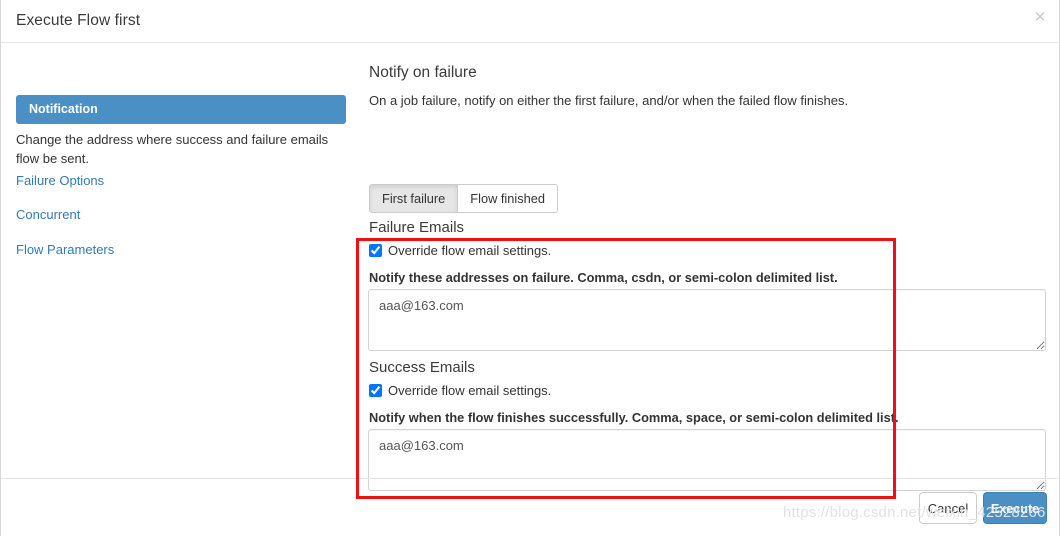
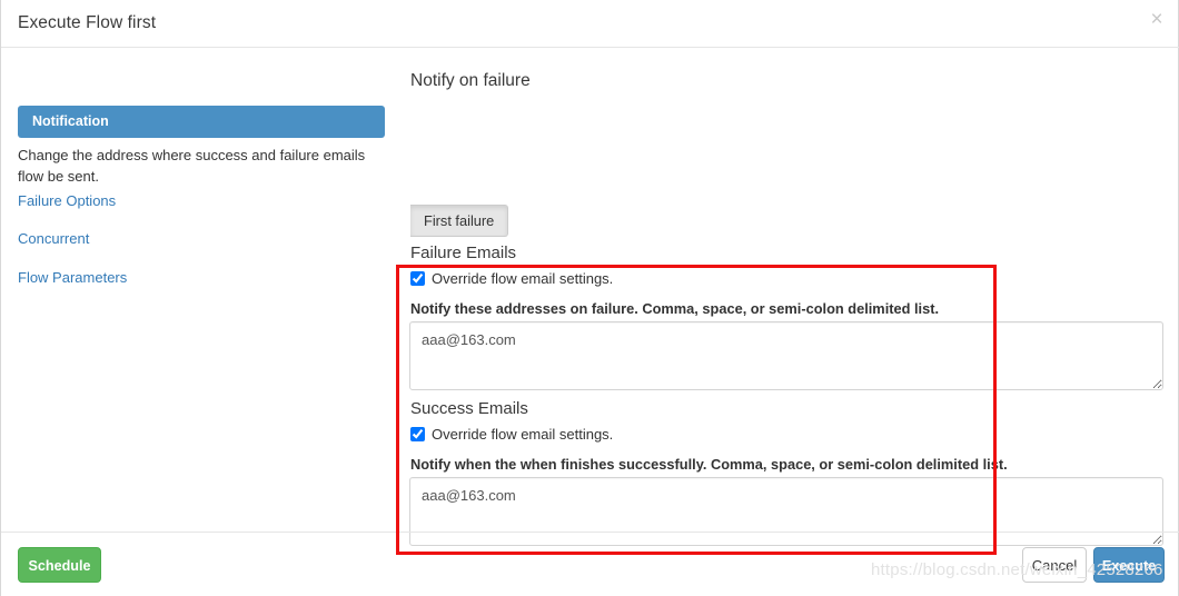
  Execute Flow first
  ×
  Notification
  Change the address where success and failure emails flow be sent.
  Failure Options
  Concurrent
  Flow Parameters
  Notify on failure
- On a job failure, notify on either the first failure, and/or when the failed flow finishes.
  First failure
- Flow finished
  Failure Emails
  Override flow email settings.
- Notify these addresses on failure. Comma, csdn, or semi-colon delimited list.
+ Notify these addresses on failure. Comma, space, or semi-colon delimited list.
  aaa@163.com
  Success Emails
  Override flow email settings.
- Notify when the flow finishes successfully. Comma, space, or semi-colon delimited list.
+ Notify when the when finishes successfully. Comma, space, or semi-colon delimited list.
  aaa@163.com
+ Schedule
  Cancel
  Execute
  https://blog.csdn.net/weixin_42528266
